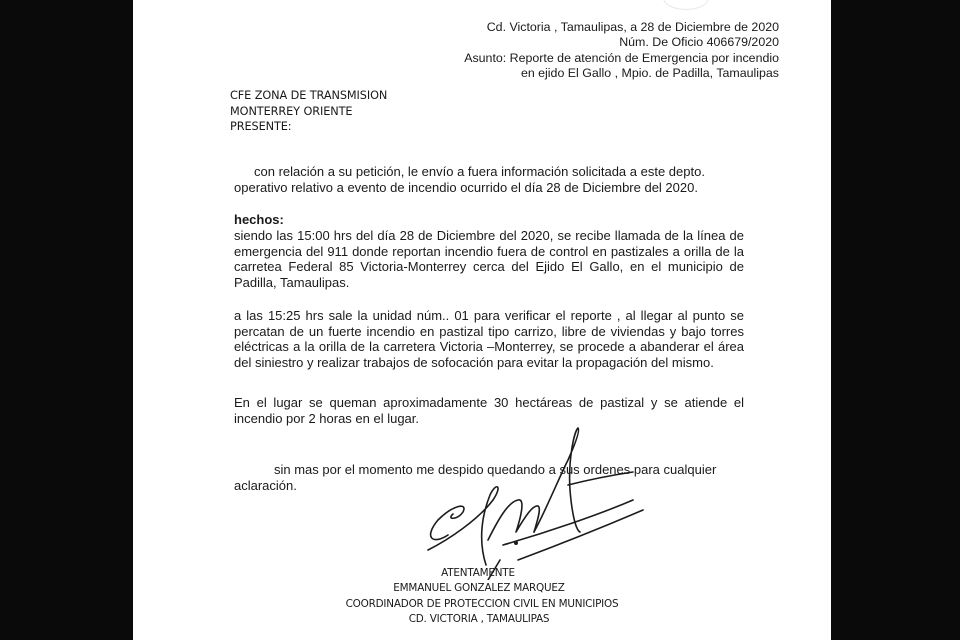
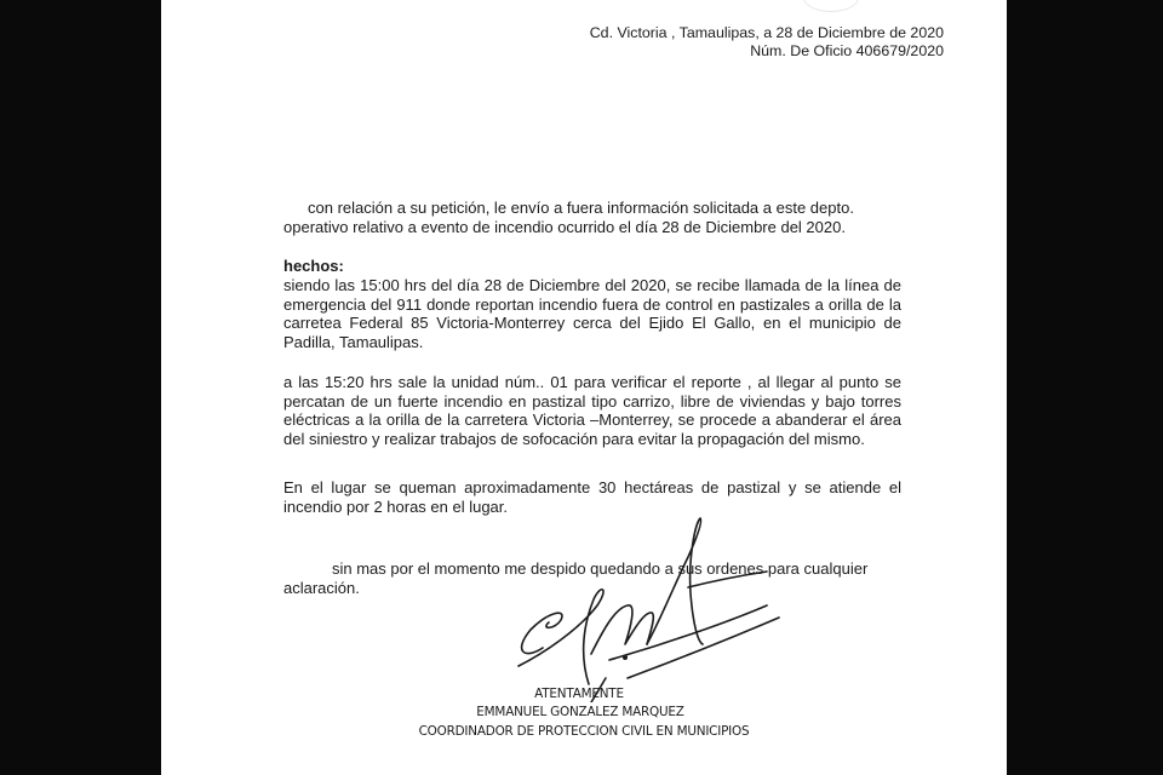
  Cd. Victoria , Tamaulipas, a 28 de Diciembre de 2020
  Núm. De Oficio 406679/2020
- Asunto: Reporte de atención de Emergencia por incendio
- en ejido El Gallo , Mpio. de Padilla, Tamaulipas
- CFE ZONA DE TRANSMISION
- MONTERREY ORIENTE
- PRESENTE:
  con relación a su petición, le envío a fuera información solicitada a este depto.
  operativo relativo a evento de incendio ocurrido el día 28 de Diciembre del 2020.
  hechos:
  siendo las 15:00 hrs del día 28 de Diciembre del 2020, se recibe llamada de la línea de emergencia del 911 donde reportan incendio fuera de control en pastizales a orilla de la carretea Federal 85 Victoria-Monterrey cerca del Ejido El Gallo, en el municipio de Padilla, Tamaulipas.
- a las 15:25 hrs sale la unidad núm.. 01 para verificar el reporte , al llegar al punto se percatan de un fuerte incendio en pastizal tipo carrizo, libre de viviendas y bajo torres eléctricas a la orilla de la carretera Victoria –Monterrey, se procede a abanderar el área del siniestro y realizar trabajos de sofocación para evitar la propagación del mismo.
+ a las 15:20 hrs sale la unidad núm.. 01 para verificar el reporte , al llegar al punto se percatan de un fuerte incendio en pastizal tipo carrizo, libre de viviendas y bajo torres eléctricas a la orilla de la carretera Victoria –Monterrey, se procede a abanderar el área del siniestro y realizar trabajos de sofocación para evitar la propagación del mismo.
  En el lugar se queman aproximadamente 30 hectáreas de pastizal y se atiende el incendio por 2 horas en el lugar.
  sin mas por el momento me despido quedando as ordenes para cualquier
  aclaración.
  ATENTAMENTE
  EMMANUEL GONZALEZ MARQUEZ
  COORDINADOR DE PROTECCION CIVIL EN MUNICIPIOS
- CD. VICTORIA , TAMAULIPAS
